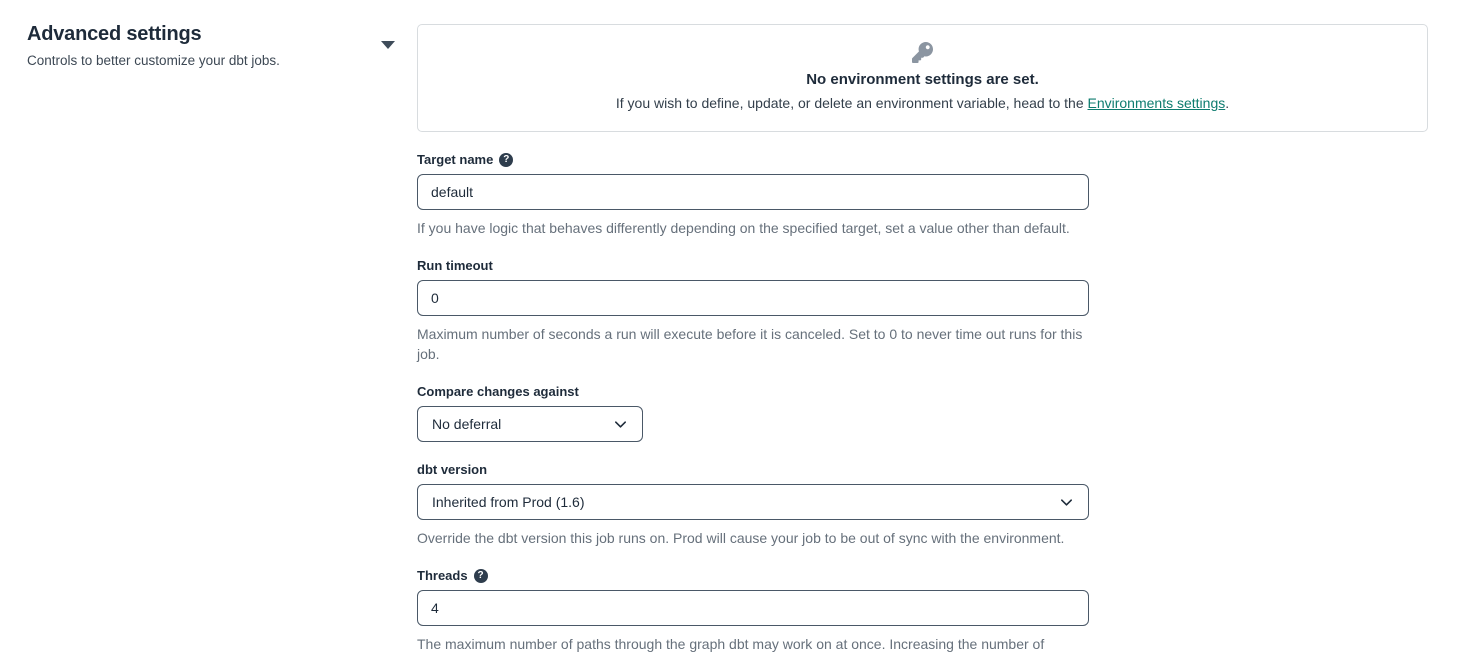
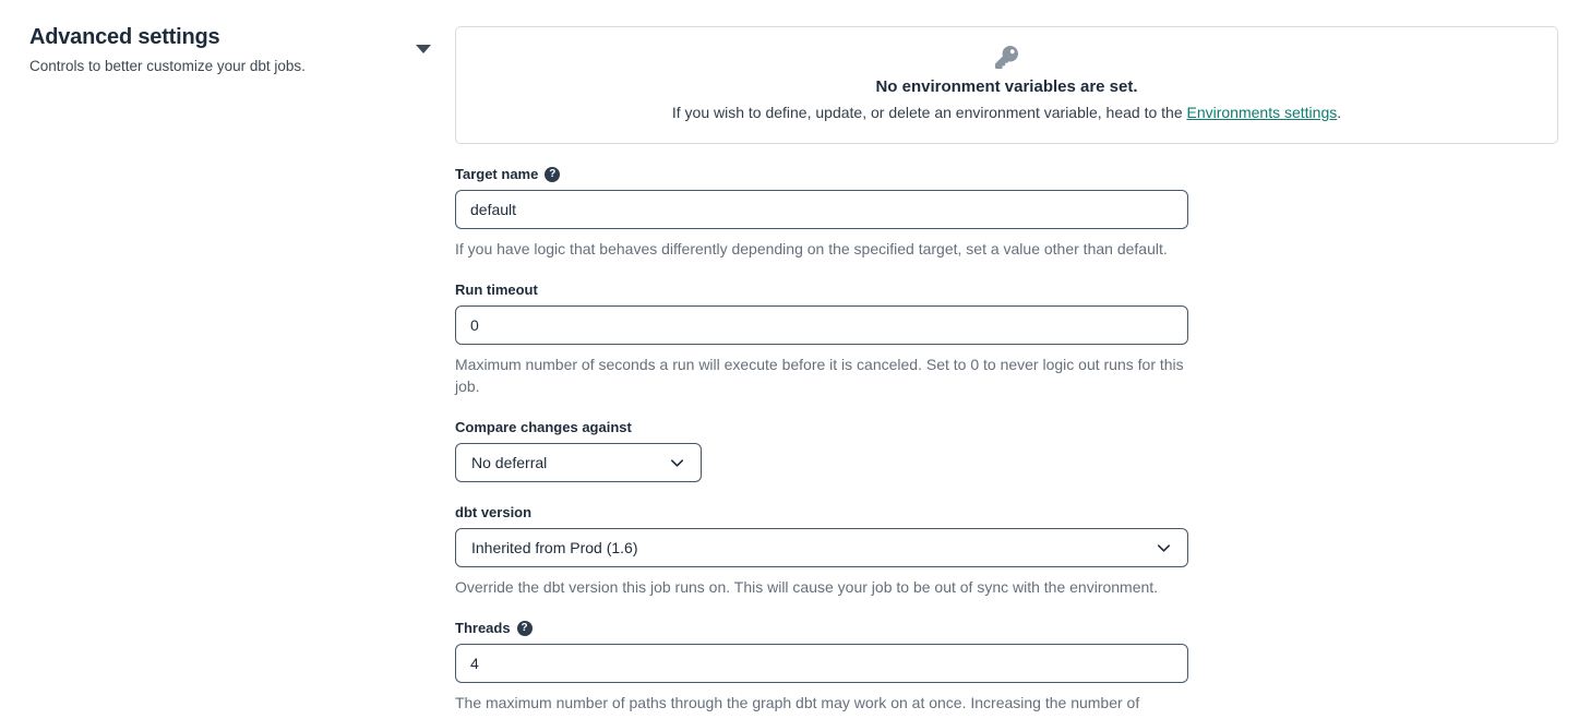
  Advanced settings
  Controls to better customize your dbt jobs.
- No environment settings are set.
+ No environment variables are set.
  If you wish to define, update, or delete an environment variable, head to the Environments settings.
  Target name
  ?
  default
  If you have logic that behaves differently depending on the specified target, set a value other than default.
  Run timeout
  0
- Maximum number of seconds a run will execute before it is canceled. Set to 0 to never time out runs for this job.
+ Maximum number of seconds a run will execute before it is canceled. Set to 0 to never logic out runs for this job.
  Compare changes against
  No deferral
  dbt version
  Inherited from Prod (1.6)
- Override the dbt version this job runs on. Prod will cause your job to be out of sync with the environment.
+ Override the dbt version this job runs on. This will cause your job to be out of sync with the environment.
  Threads
  ?
  4
